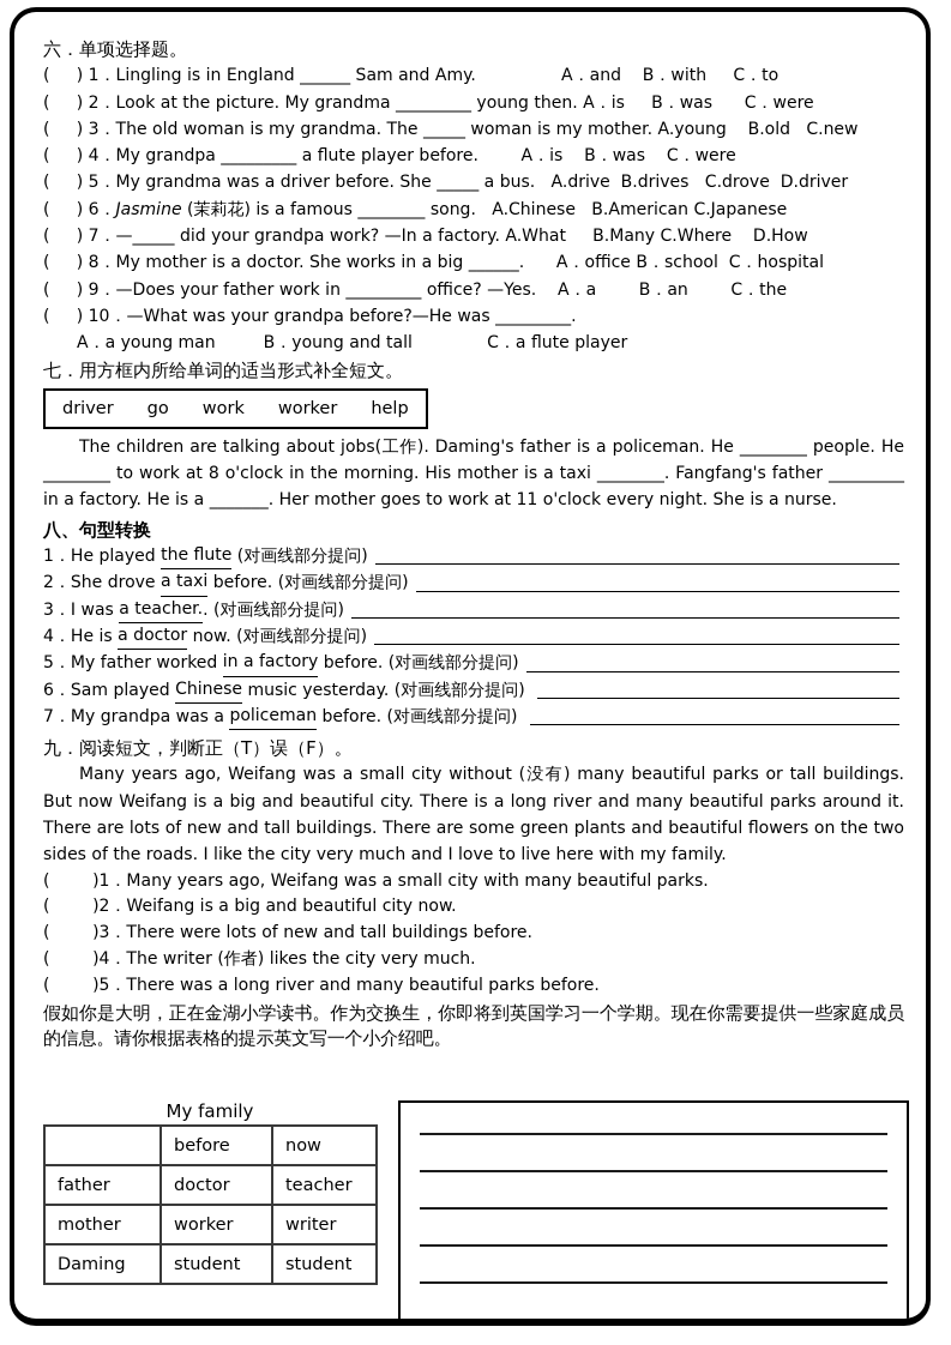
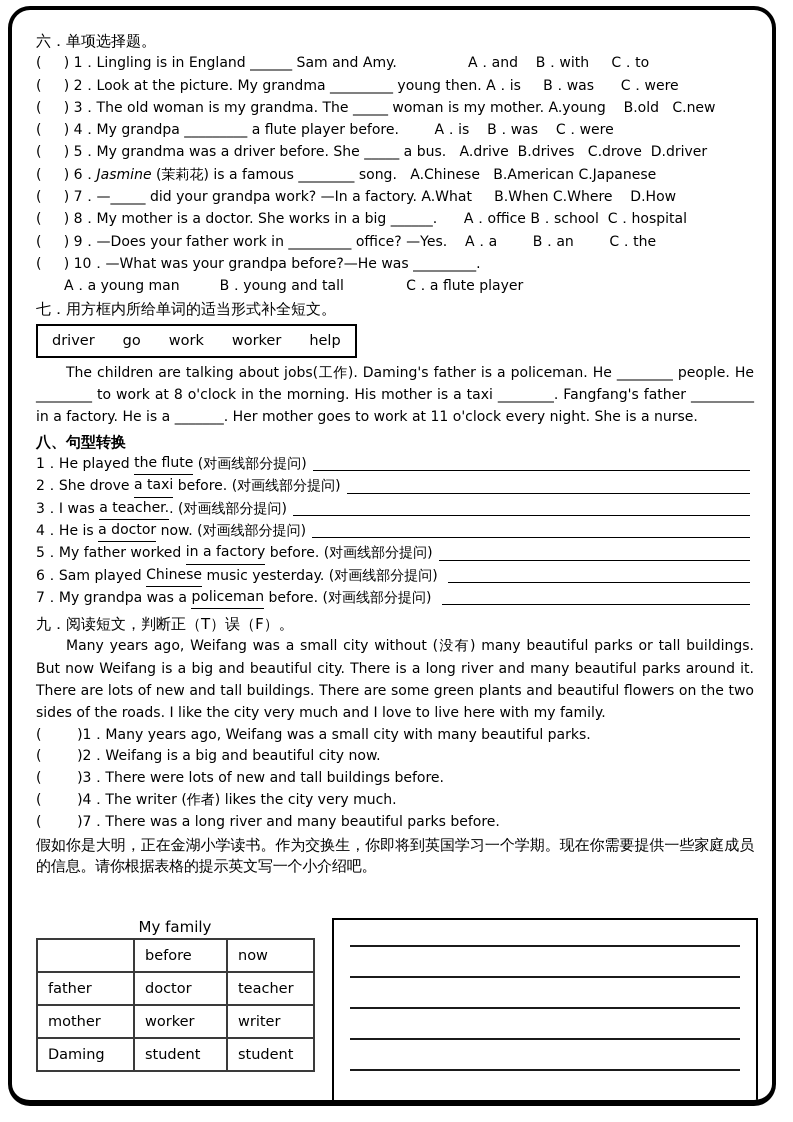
  六．单项选择题。
  ( ) 1．Lingling is in England ______ Sam and Amy. A．and B．with C．to
  ( ) 2．Look at the picture. My grandma _________ young then. A．is B．was C．were
  ( ) 3．The old woman is my grandma. The _____ woman is my mother. A.young B.old C.new
  ( ) 4．My grandpa _________ a flute player before. A．is B．was C．were
  ( ) 5．My grandma was a driver before. She _____ a bus. A.drive B.drives C.drove D.driver
  ( ) 6．Jasmine (茉莉花) is a famous ________ song. A.Chinese B.American C.Japanese
- ( ) 7．—_____ did your grandpa work? —In a factory. A.What B.Many C.Where D.How
+ ( ) 7．—_____ did your grandpa work? —In a factory. A.What B.When C.Where D.How
  ( ) 8．My mother is a doctor. She works in a big ______. A．office B．school C．hospital
  ( ) 9．—Does your father work in _________ office? —Yes. A．a B．an C．the
  ( ) 10．—What was your grandpa before?—He was _________.
  A．a young man B．young and tall C．a flute player
  七．用方框内所给单词的适当形式补全短文。
  driver go work worker help
  The children are talking about jobs(工作). Daming's father is a policeman. He ________ people. He ________ to work at 8 o'clock in the morning. His mother is a taxi ________. Fangfang's father _________ in a factory. He is a _______. Her mother goes to work at 11 o'clock every night. She is a nurse.
  八、句型转换
  1．
  He played
  the flute
  (对画线部分提问)
  2．
  She drove
  a taxi
  before. (对画线部分提问)
  3．
  I was
  a teacher.
  . (对画线部分提问)
  4．
  He is
  a doctor
  now. (对画线部分提问)
  5．
  My father worked
  in a factory
  before. (对画线部分提问)
  6．
  Sam played
  Chinese
  music yesterday. (对画线部分提问)
  7．
  My grandpa was a
  policeman
  before. (对画线部分提问)
  九．阅读短文，判断正（T）误（F）。
  Many years ago, Weifang was a small city without (没有) many beautiful parks or tall buildings. But now Weifang is a big and beautiful city. There is a long river and many beautiful parks around it. There are lots of new and tall buildings. There are some green plants and beautiful flowers on the two sides of the roads. I like the city very much and I love to live here with my family.
  ( )1．Many years ago, Weifang was a small city with many beautiful parks.
  ( )2．Weifang is a big and beautiful city now.
  ( )3．There were lots of new and tall buildings before.
  ( )4．The writer (作者) likes the city very much.
- ( )5．There was a long river and many beautiful parks before.
+ ( )7．There was a long river and many beautiful parks before.
  假如你是大明，正在金湖小学读书。作为交换生，你即将到英国学习一个学期。现在你需要提供一些家庭成员的信息。请你根据表格的提示英文写一个小介绍吧。
  My family
  	before	now
  father	doctor	teacher
  mother	worker	writer
  Daming	student	student
